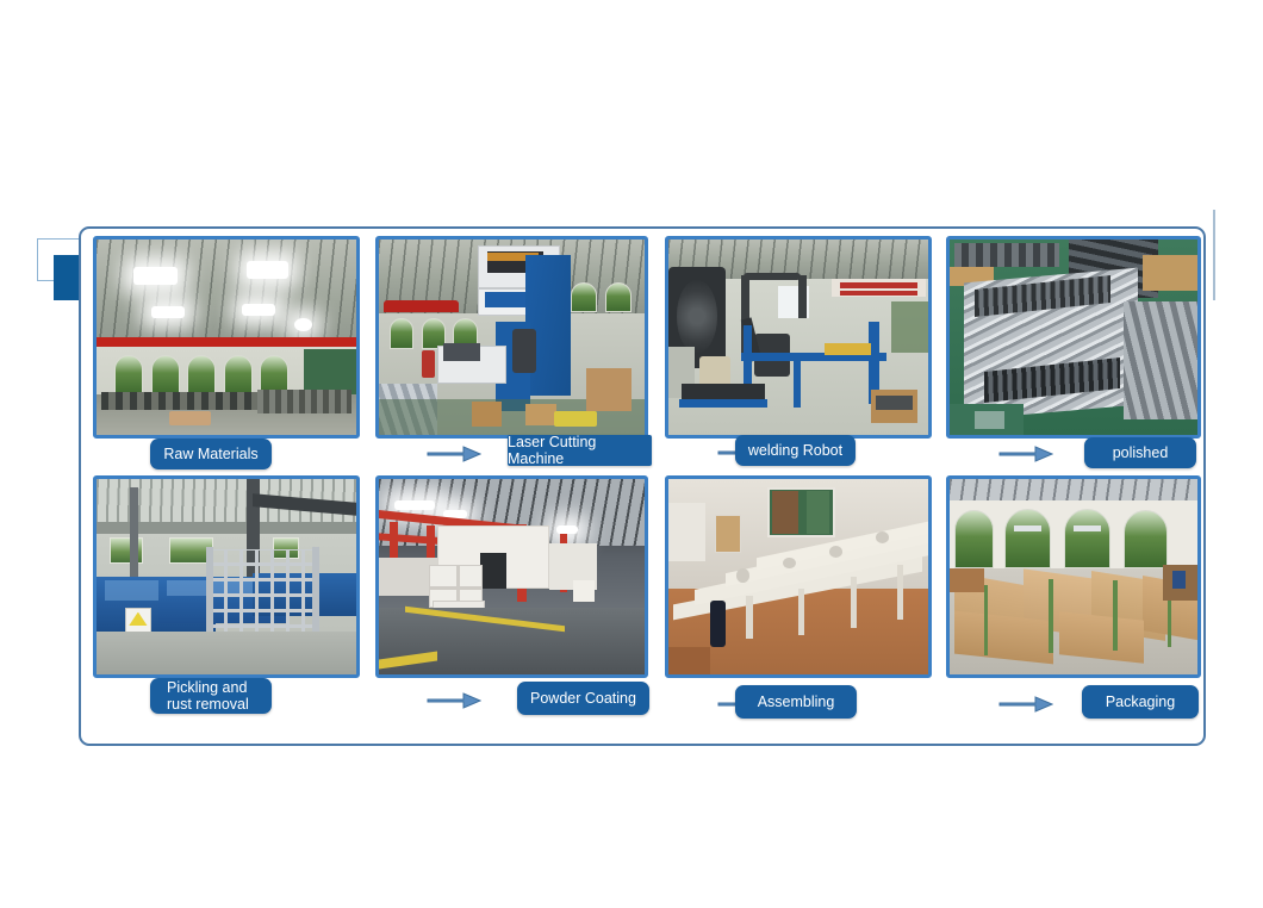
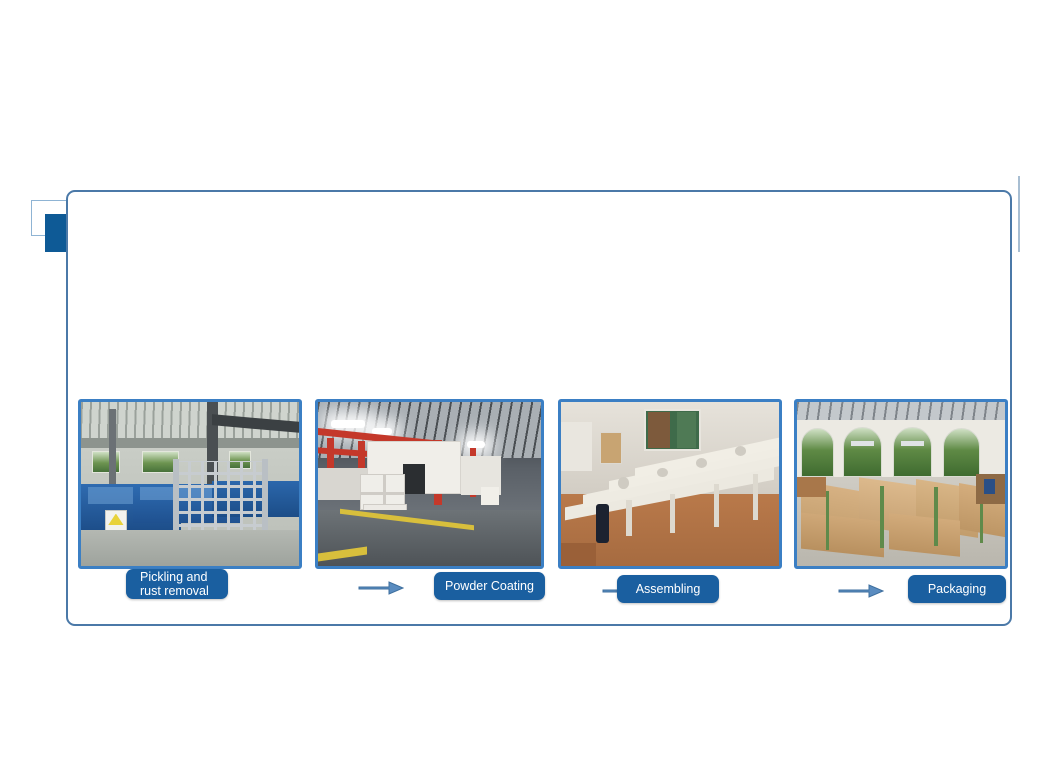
- Raw Materials
- Laser Cutting Machine
- welding Robot
- polished
  Pickling and
  rust removal
  Powder Coating
  Assembling
  Packaging
